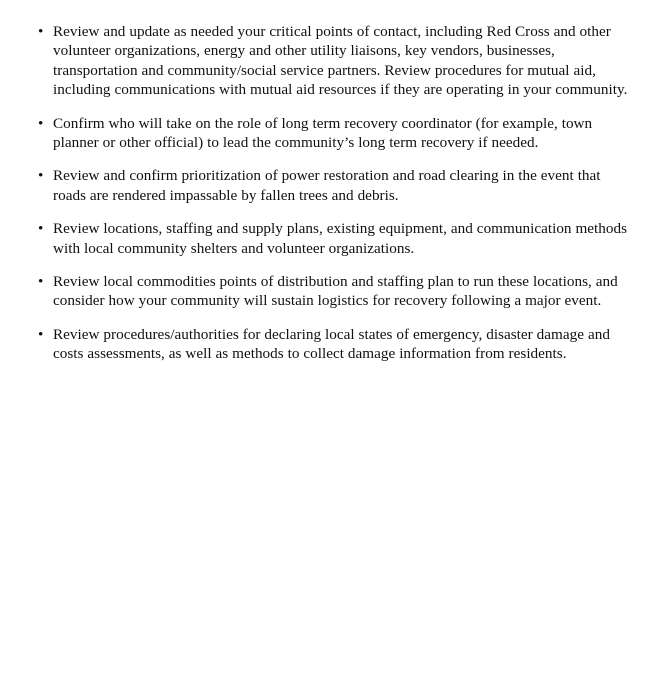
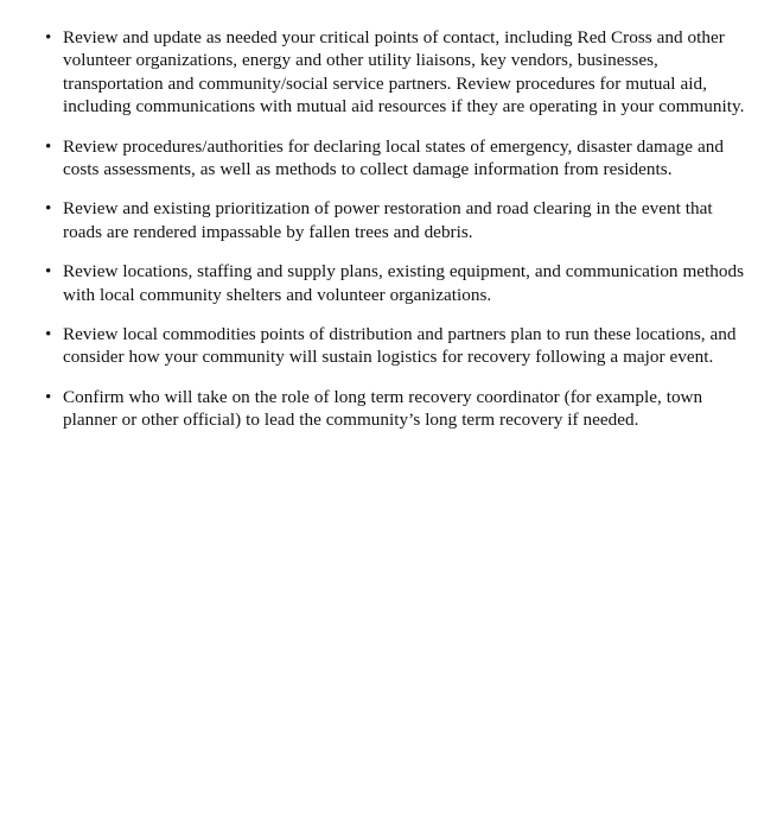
  •
  Review and update as needed your critical points of contact, including Red Cross and other volunteer organizations, energy and other utility liaisons, key vendors, businesses, transportation and community/social service partners. Review procedures for mutual aid, including communications with mutual aid resources if they are operating in your community.
  •
- Confirm who will take on the role of long term recovery coordinator (for example, town planner or other official) to lead the community’s long term recovery if needed.
+ Review procedures/authorities for declaring local states of emergency, disaster damage and costs assessments, as well as methods to collect damage information from residents.
  •
- Review and confirm prioritization of power restoration and road clearing in the event that roads are rendered impassable by fallen trees and debris.
+ Review and existing prioritization of power restoration and road clearing in the event that roads are rendered impassable by fallen trees and debris.
  •
  Review locations, staffing and supply plans, existing equipment, and communication methods with local community shelters and volunteer organizations.
  •
- Review local commodities points of distribution and staffing plan to run these locations, and consider how your community will sustain logistics for recovery following a major event.
+ Review local commodities points of distribution and partners plan to run these locations, and consider how your community will sustain logistics for recovery following a major event.
  •
- Review procedures/authorities for declaring local states of emergency, disaster damage and costs assessments, as well as methods to collect damage information from residents.
+ Confirm who will take on the role of long term recovery coordinator (for example, town planner or other official) to lead the community’s long term recovery if needed.
